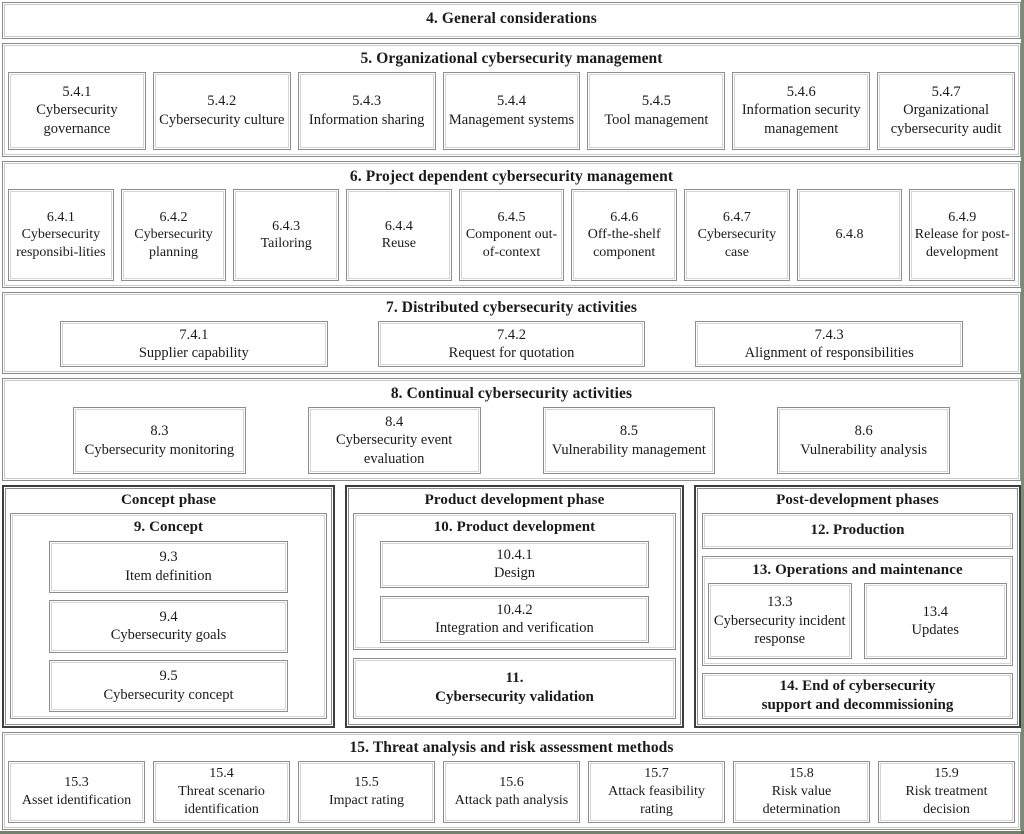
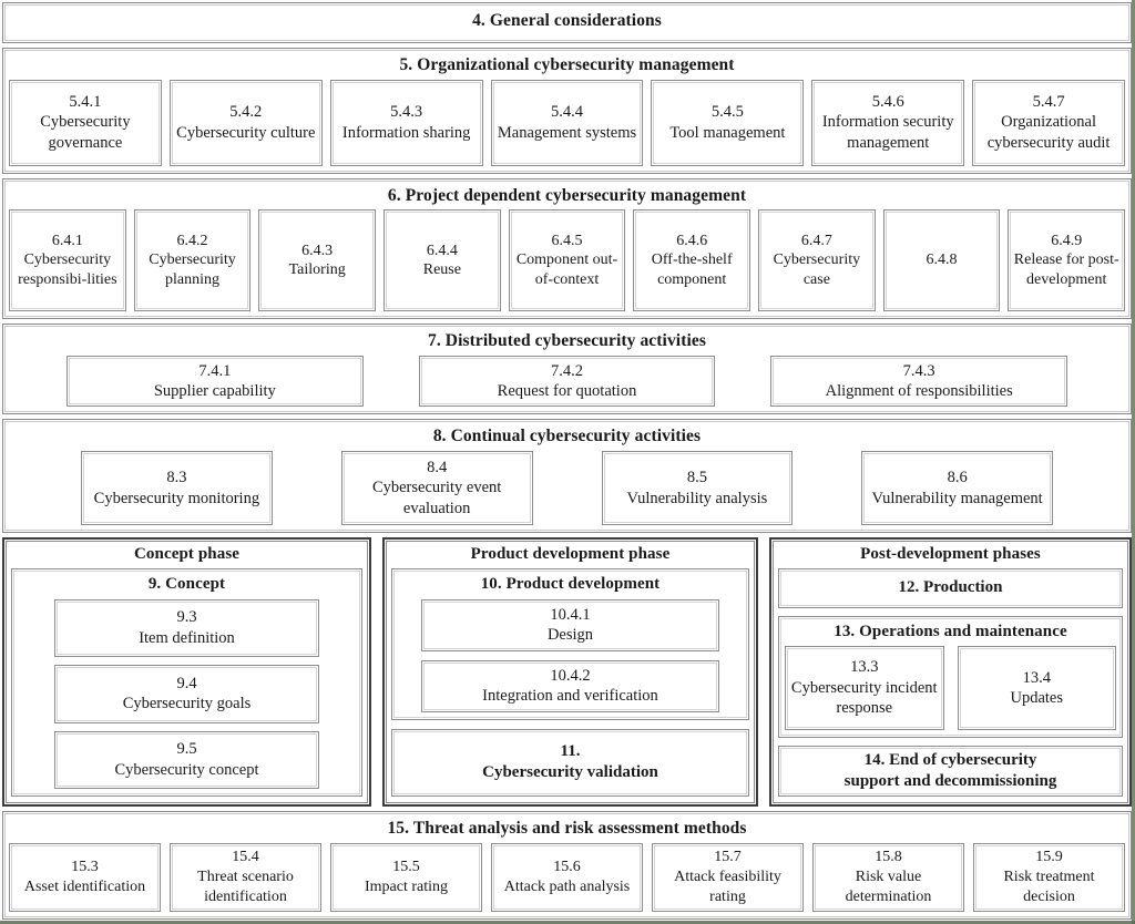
  4. General considerations
  5. Organizational cybersecurity management
  5.4.1
  Cybersecurity governance
  5.4.2
  Cybersecurity culture
  5.4.3
  Information sharing
  5.4.4
  Management systems
  5.4.5
  Tool management
  5.4.6
  Information security management
  5.4.7
  Organizational cybersecurity audit
  6. Project dependent cybersecurity management
  6.4.1
  Cybersecurity responsibi-lities
  6.4.2
  Cybersecurity planning
  6.4.3
  Tailoring
  6.4.4
  Reuse
  6.4.5
  Component out-of-context
  6.4.6
  Off-the-shelf component
  6.4.7
  Cybersecurity case
  6.4.8
  6.4.9
  Release for post-development
  7. Distributed cybersecurity activities
  7.4.1
  Supplier capability
  7.4.2
  Request for quotation
  7.4.3
  Alignment of responsibilities
  8. Continual cybersecurity activities
  8.3
  Cybersecurity monitoring
  8.4
  Cybersecurity event evaluation
  8.5
- Vulnerability management
+ Vulnerability analysis
  8.6
- Vulnerability analysis
+ Vulnerability management
  Concept phase
  9. Concept
  9.3
  Item definition
  9.4
  Cybersecurity goals
  9.5
  Cybersecurity concept
  Product development phase
  10. Product development
  10.4.1
  Design
  10.4.2
  Integration and verification
  11.
  Cybersecurity validation
  Post-development phases
  12. Production
  13. Operations and maintenance
  13.3
  Cybersecurity incident response
  13.4
  Updates
  14. End of cybersecurity
  support and decommissioning
  15. Threat analysis and risk assessment methods
  15.3
  Asset identification
  15.4
  Threat scenario identification
  15.5
  Impact rating
  15.6
  Attack path analysis
  15.7
  Attack feasibility rating
  15.8
  Risk value determination
  15.9
  Risk treatment decision
